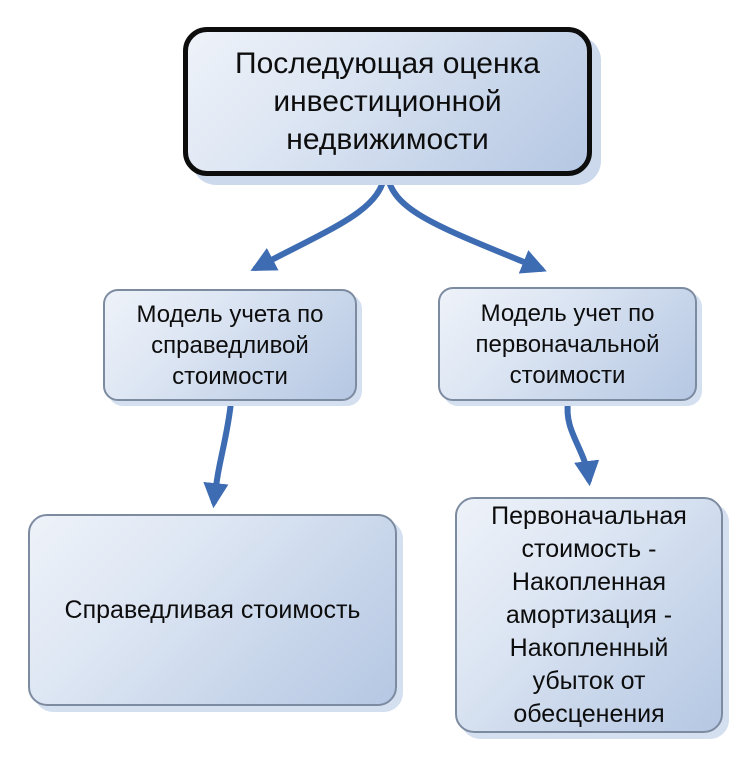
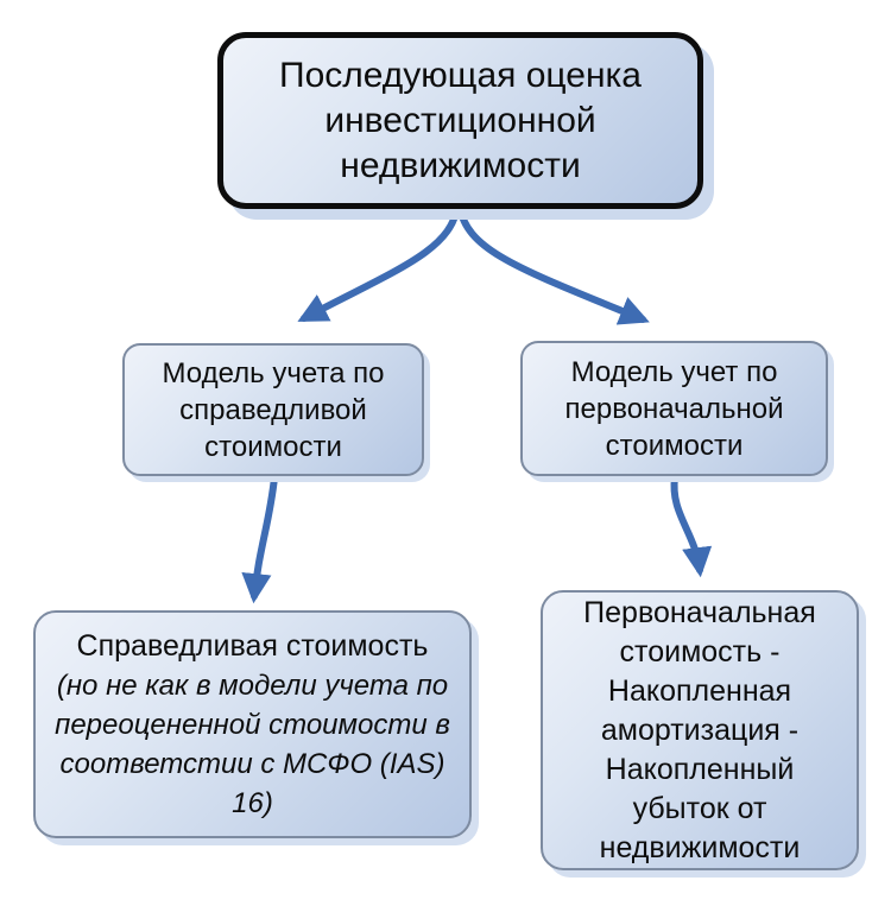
  Последующая оценка инвестиционной недвижимости
  Модель учета по справедливой стоимости
  Модель учет по первоначальной стоимости
  Справедливая стоимость
+ (но не как в модели учета по переоцененной стоимости в соответстии с МСФО (IAS) 16)
- Первоначальная стоимость - Накопленная амортизация - Накопленный убыток от обесценения
+ Первоначальная стоимость - Накопленная амортизация - Накопленный убыток от недвижимости
